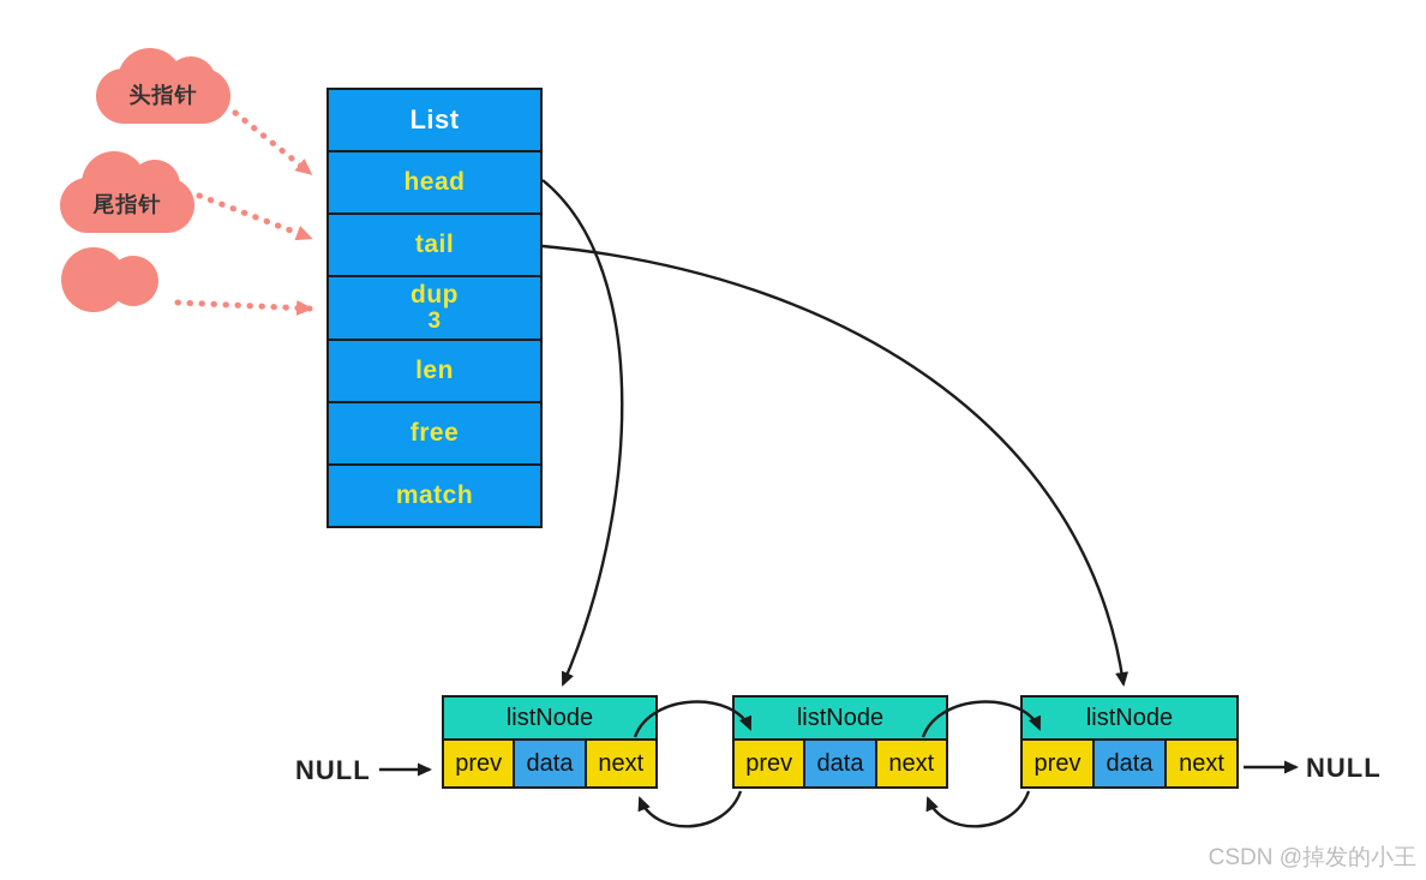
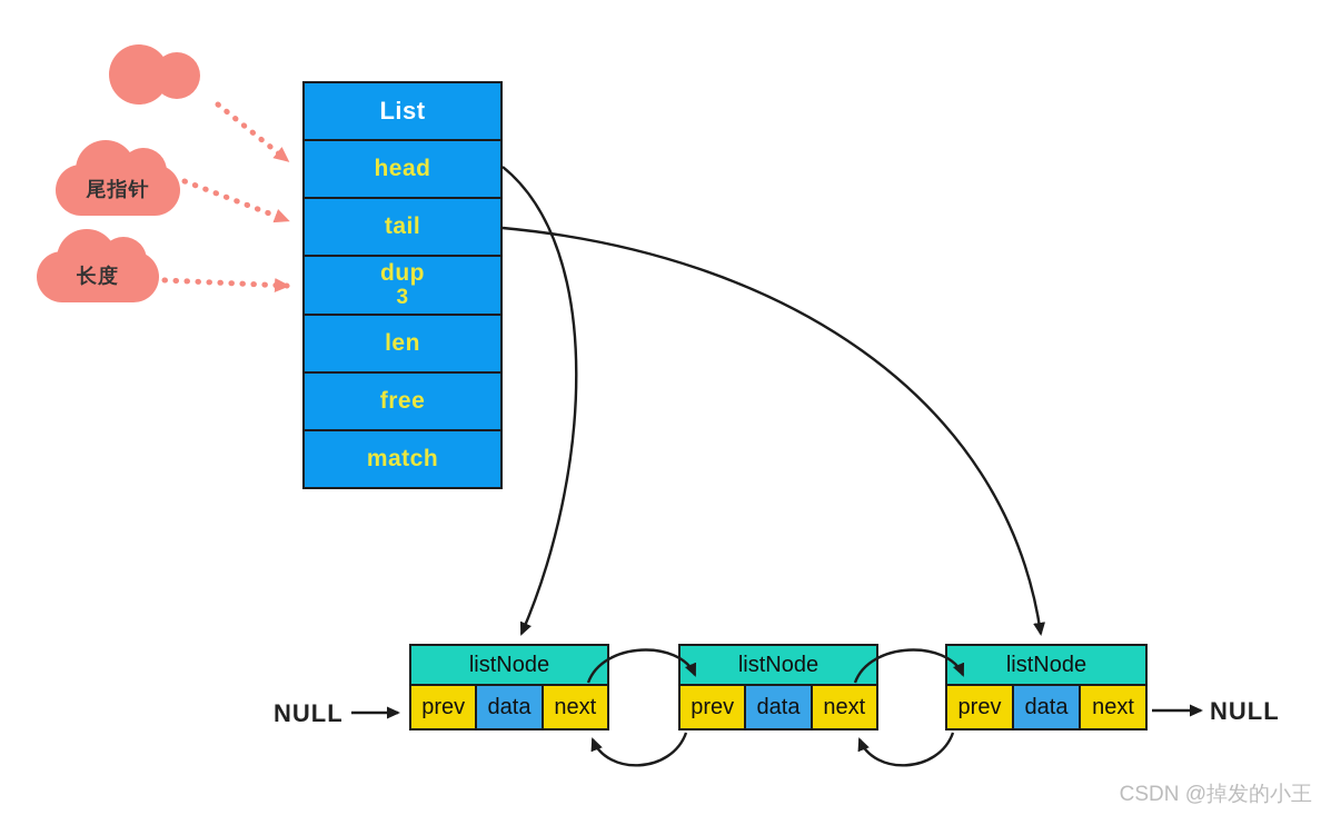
- 头指针
  尾指针
+ 长度
  List
  head
  tail
  dup
  3
  len
  free
  match
  listNode
  prev
  data
  next
  listNode
  prev
  data
  next
  listNode
  prev
  data
  next
  NULL
  NULL
  CSDN @掉发的小王
